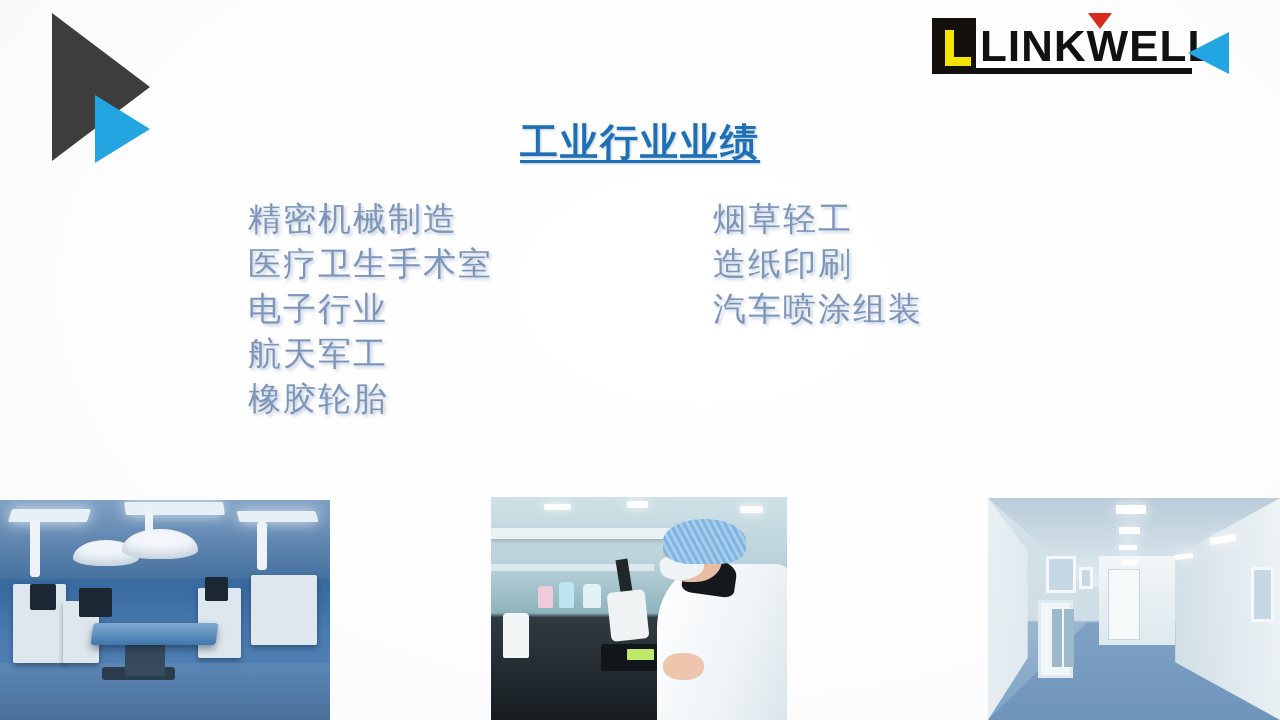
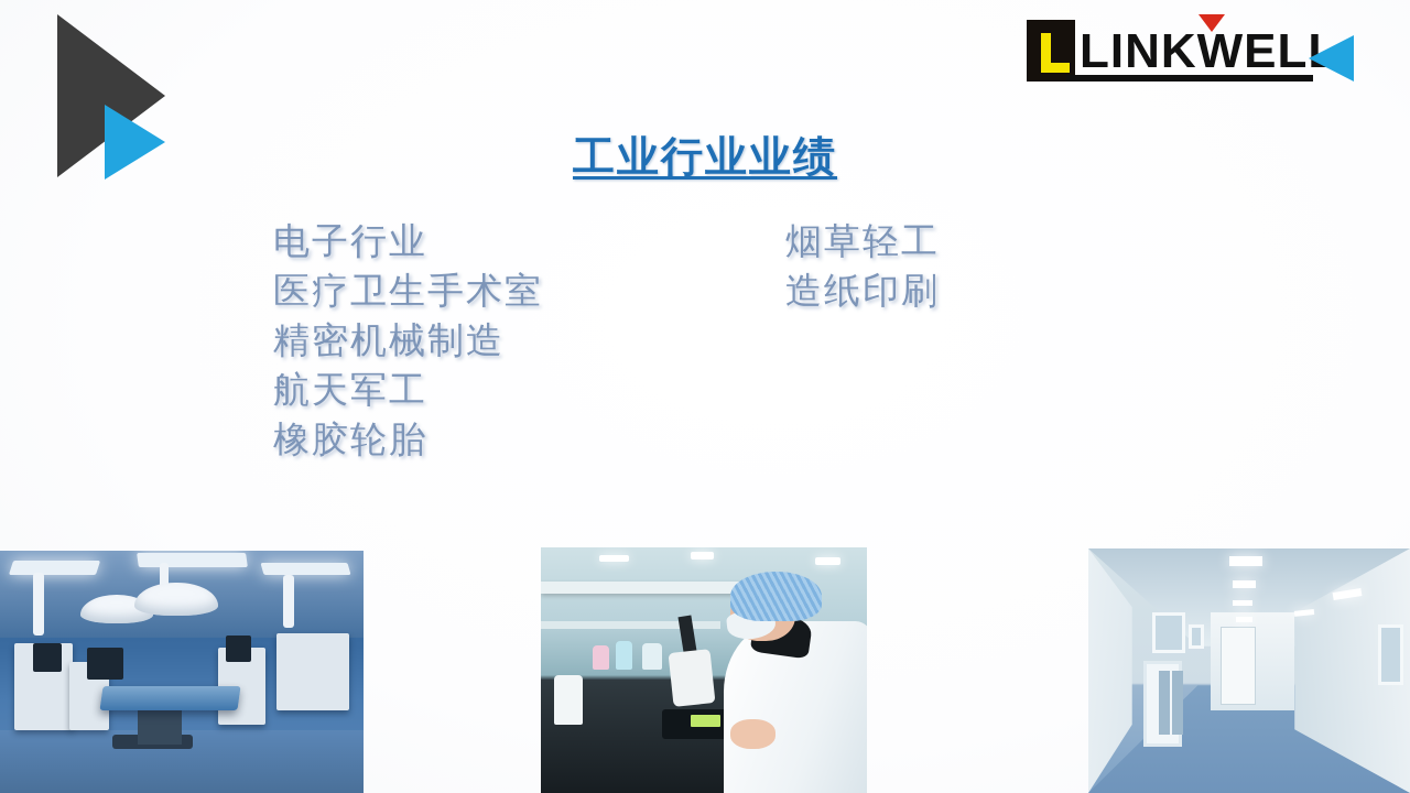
  LINKWELL
  工业行业业绩
- 精密机械制造
+ 电子行业
  医疗卫生手术室
- 电子行业
+ 精密机械制造
  航天军工
  橡胶轮胎
  烟草轻工
  造纸印刷
- 汽车喷涂组装
